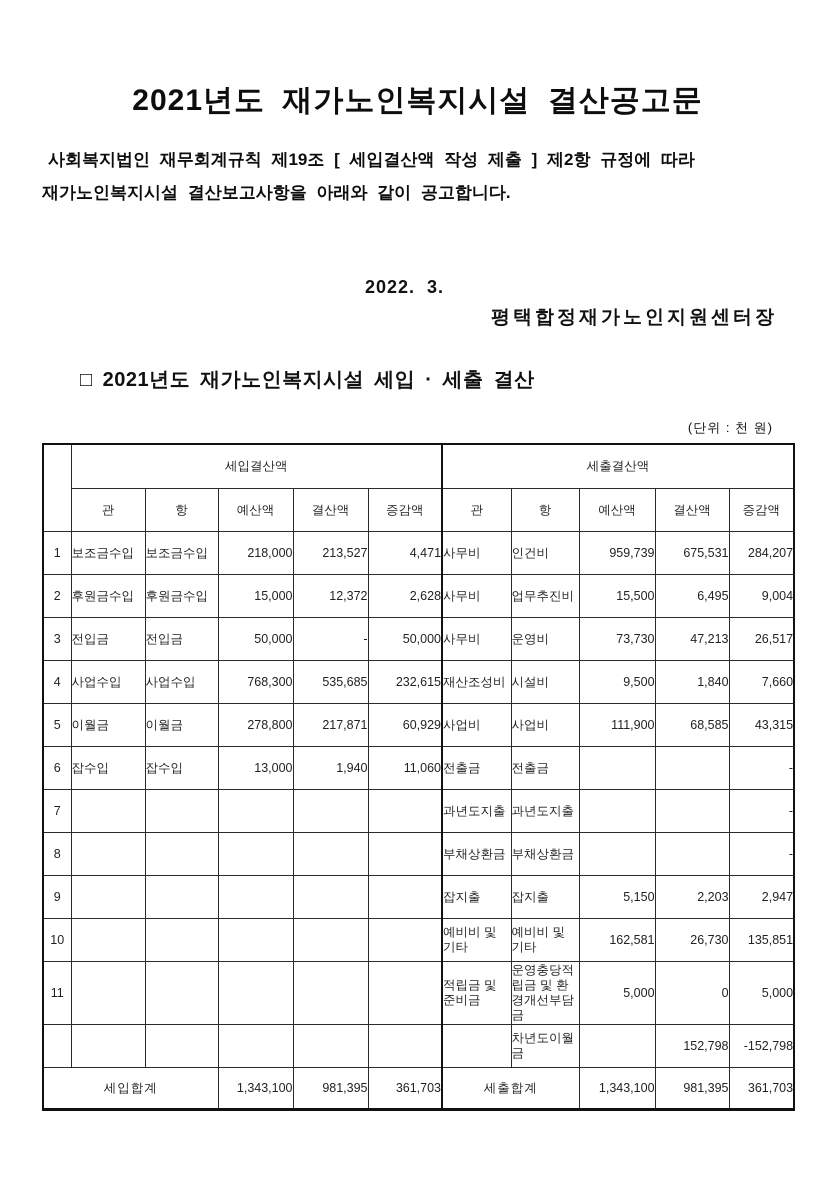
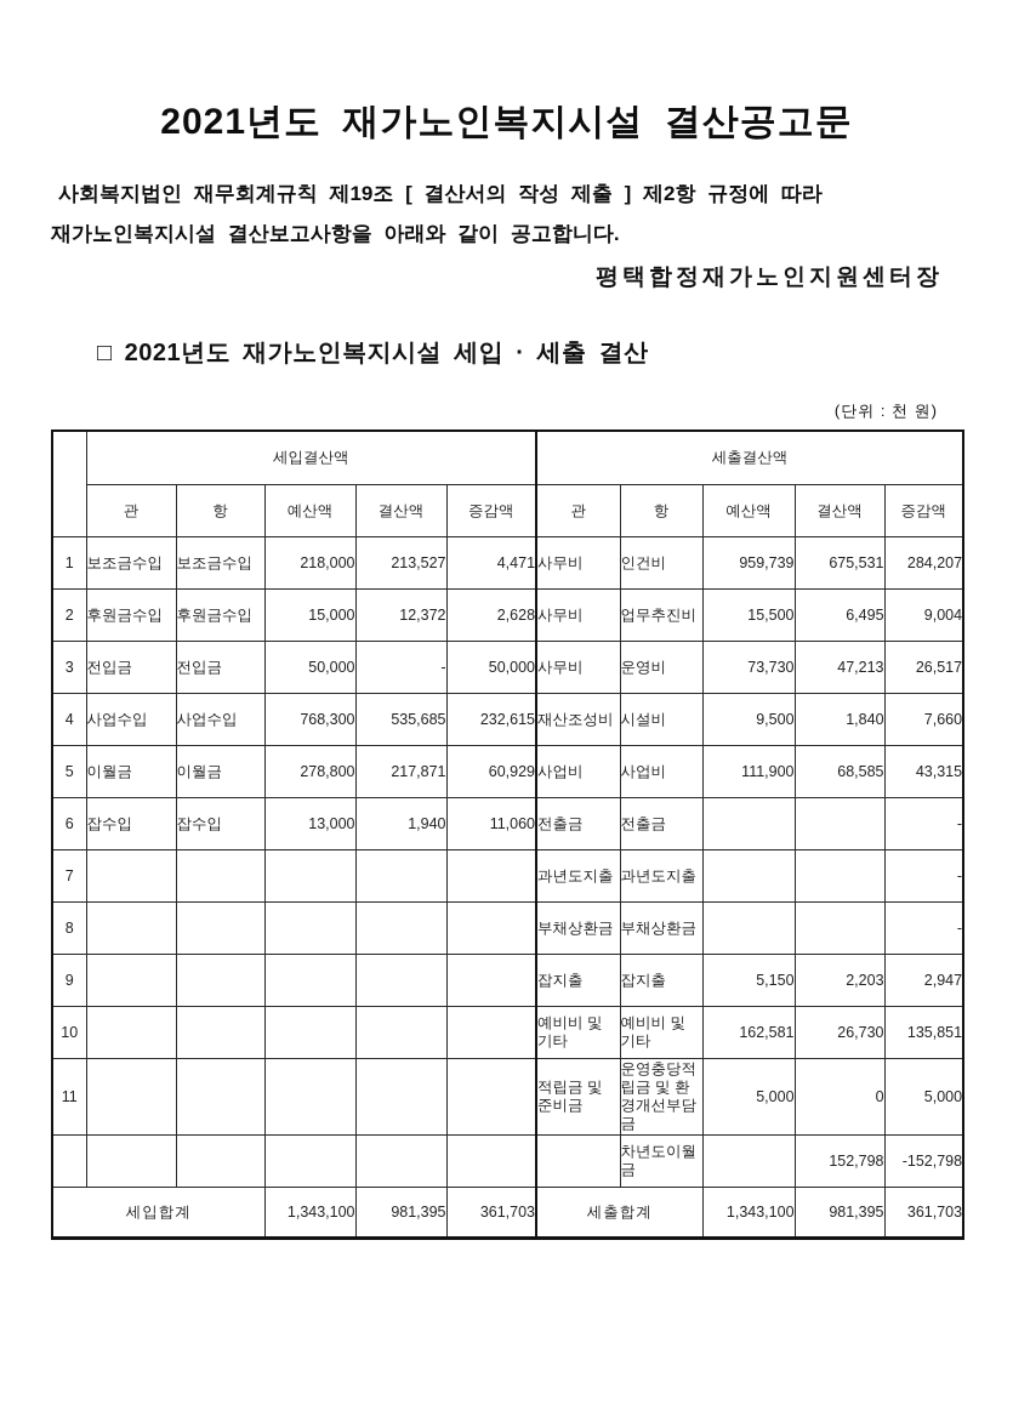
  2021년도 재가노인복지시설 결산공고문
- 사회복지법인 재무회계규칙 제19조 [ 세입결산액 작성 제출 ] 제2항 규정에 따라
+ 사회복지법인 재무회계규칙 제19조 [ 결산서의 작성 제출 ] 제2항 규정에 따라
  재가노인복지시설 결산보고사항을 아래와 같이 공고합니다.
- 2022. 3.
  평택합정재가노인지원센터장
  □ 2021년도 재가노인복지시설 세입 · 세출 결산
  (단위 : 천 원)
  	세입결산액	세출결산액
  관	항	예산액	결산액	증감액	관	항	예산액	결산액	증감액
  1	보조금수입	보조금수입	218,000	213,527	4,471	사무비	인건비	959,739	675,531	284,207
  2	후원금수입	후원금수입	15,000	12,372	2,628	사무비	업무추진비	15,500	6,495	9,004
  3	전입금	전입금	50,000	-	50,000	사무비	운영비	73,730	47,213	26,517
  4	사업수입	사업수입	768,300	535,685	232,615	재산조성비	시설비	9,500	1,840	7,660
  5	이월금	이월금	278,800	217,871	60,929	사업비	사업비	111,900	68,585	43,315
  6	잡수입	잡수입	13,000	1,940	11,060	전출금	전출금			-
  7						과년도지출	과년도지출			-
  8						부채상환금	부채상환금			-
  9						잡지출	잡지출	5,150	2,203	2,947
  10						예비비 및 기타	예비비 및 기타	162,581	26,730	135,851
  11						적립금 및 준비금	운영충당적립금 및 환경개선부담금	5,000	0	5,000
  							차년도이월금		152,798	-152,798
  세입합계	1,343,100	981,395	361,703	세출합계	1,343,100	981,395	361,703
